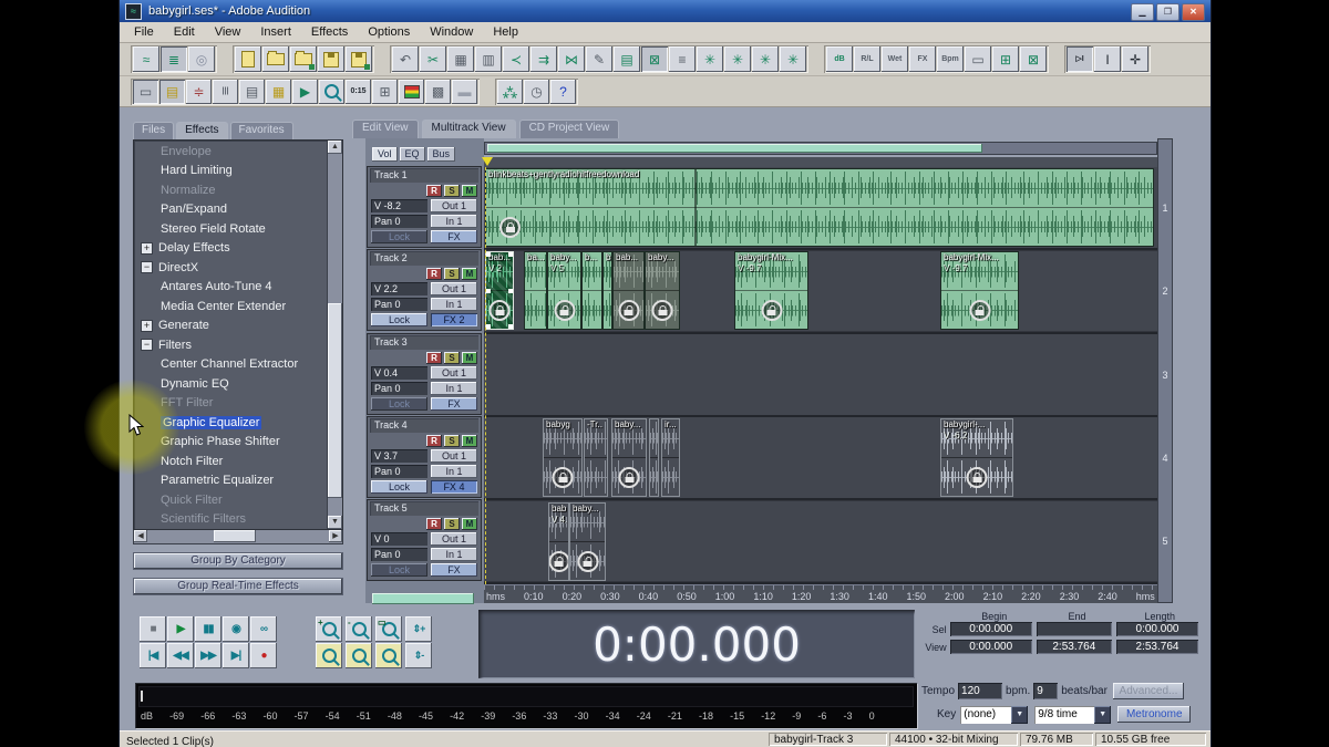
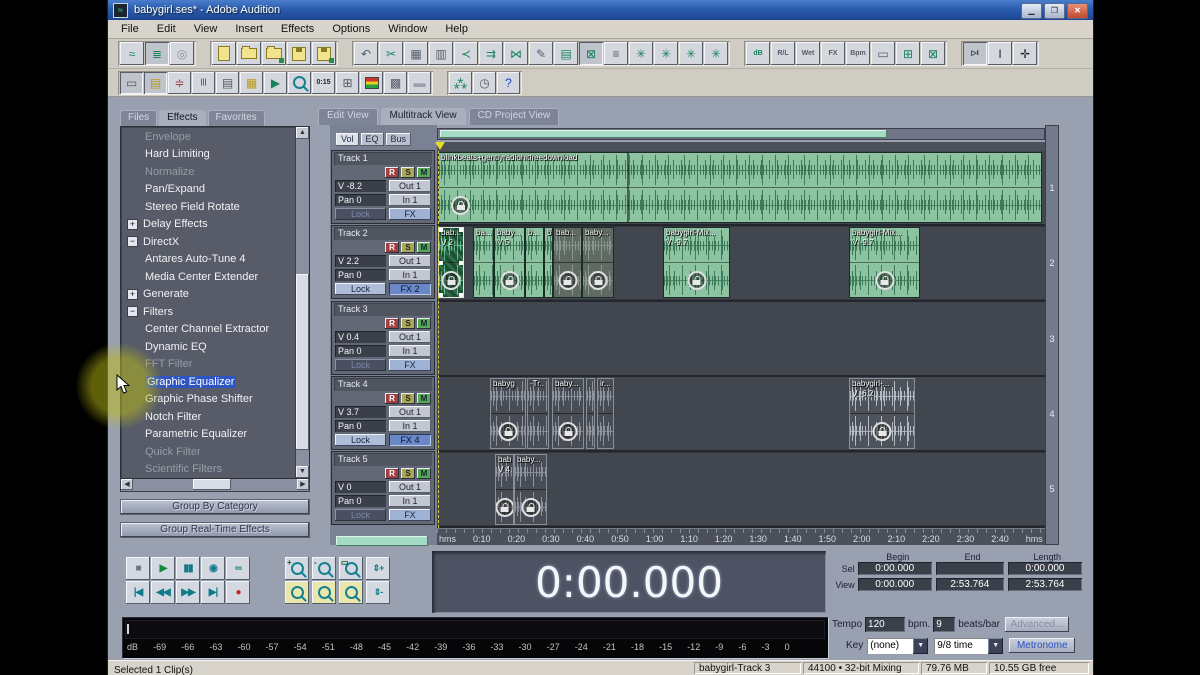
  ≈
  babygirl.ses* - Adobe Audition
  ▁
  ❐
  ✕
  File
  Edit
  View
  Insert
  Effects
  Options
  Window
  Help
  ≈
  ≣
  ◎
  ↶
  ✂
  ▦
  ▥
  ≺
  ⇉
  ⋈
  ✎
  ▤
  ⊠
  ≡
  ✳
  ✳
  ✳
  ✳
  ▭
  ⊞
  ⊠
  I
  ✛
  ▭
  ▤
  ≑
  ▤
  ▦
  ▶
  ⊞
  ▩
  ▬
  ⁂
  ◷
  ?
  Edit View
  Multitrack View
  CD Project View
  Files
  Effects
  Favorites
  Envelope
  Hard Limiting
  Normalize
  Pan/Expand
  Stereo Field Rotate
  +
  Delay Effects
  −
  DirectX
  Antares Auto-Tune 4
  Media Center Extender
  +
  Generate
  −
  Filters
  Center Channel Extractor
  Dynamic EQ
  T Filter
  aphic Equalizer
  aphic Phase Shifter
  otch Filter
  Parametric Equalizer
  Quick Filter
  Scientific Filters
  Group By Category
  Group Real-Time Effects
  Vol
  EQ
  Bus
  Track 1
  R
  S
  M
  V -8.2
  Out 1
  Pan 0
  In 1
  Lock
  FX
  Track 2
  R
  S
  M
  V 2.2
  Out 1
  Pan 0
  In 1
  Lock
  FX 2
  Track 3
  R
  S
  M
  V 0.4
  Out 1
  Pan 0
  In 1
  Lock
  FX
  Track 4
  R
  S
  M
  V 3.7
  Out 1
  Pan 0
  In 1
  Lock
  FX 4
  Track 5
  R
  S
  M
  V 0
  Out 1
  Pan 0
  In 1
  Lock
  FX
  blinkbeats+gentlyradiohitfreedownload
  bab...
  V 2
  ba...
  baby...
  V 5
  b...
  bab...
  baby...
  babygirl-Mix...
  V -9.7
  babygirl-Mix...
  V -9.7
  babyg
  -Tr..
  baby...
  ir...
  babygirl-...
  V -6.2
  bab
  V 4.
  baby...
  hms
  0:10
  0:20
  0:30
  0:40
  0:50
  1:00
  1:10
  1:20
  1:30
  1:40
  1:50
  2:00
  2:10
  2:20
  2:30
  2:40
  hms
  1
  2
  3
  4
  5
  ■
  ▶
  ▮▮
  ◉
  ∞
  |◀
  ◀◀
  ▶▶
  ▶|
  ●
  +
  -
  ▭
  ⇕+
  ⇕-
  0:00.000
  Begin
  End
  Length
  Sel
  0:00.000
  0:00.000
  View
  0:00.000
  2:53.764
  2:53.764
  dB
  -69
  -66
  -63
  -60
  -57
  -54
  -51
  -48
  -45
  -42
  -39
  -36
  -33
  -30
- -34
+ -27
  -24
  -21
  -18
  -15
  -12
  -9
  -6
  -3
  0
  Tempo
  120
  bpm.
  9
  beats/bar
  Advanced...
  Key
  (none)
  9/8 time
  Metronome
  Selected 1 Clip(s)
  babygirl-Track 3
  44100 • 32-bit Mixing
  79.76 MB
  10.55 GB free
